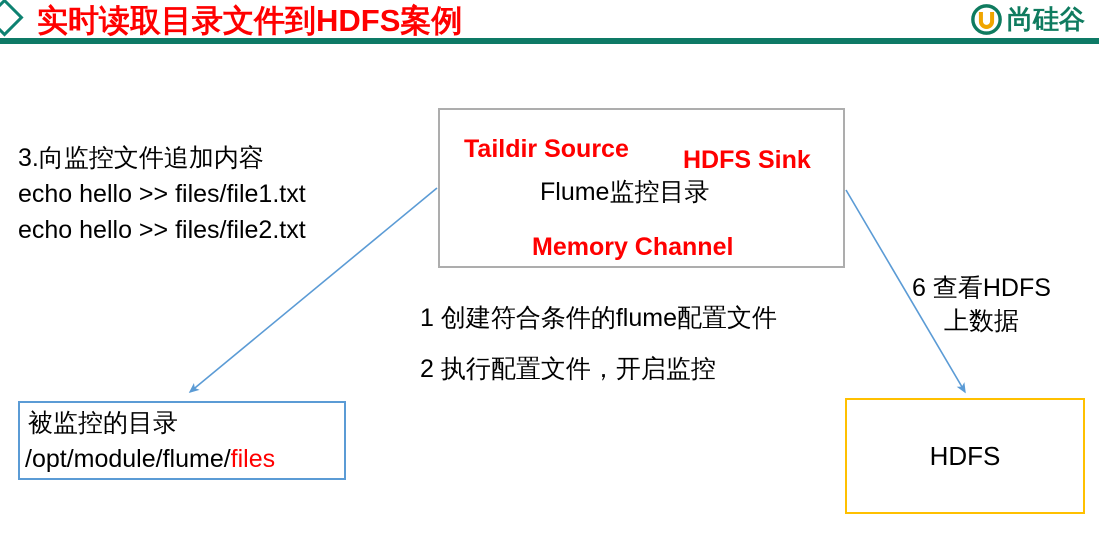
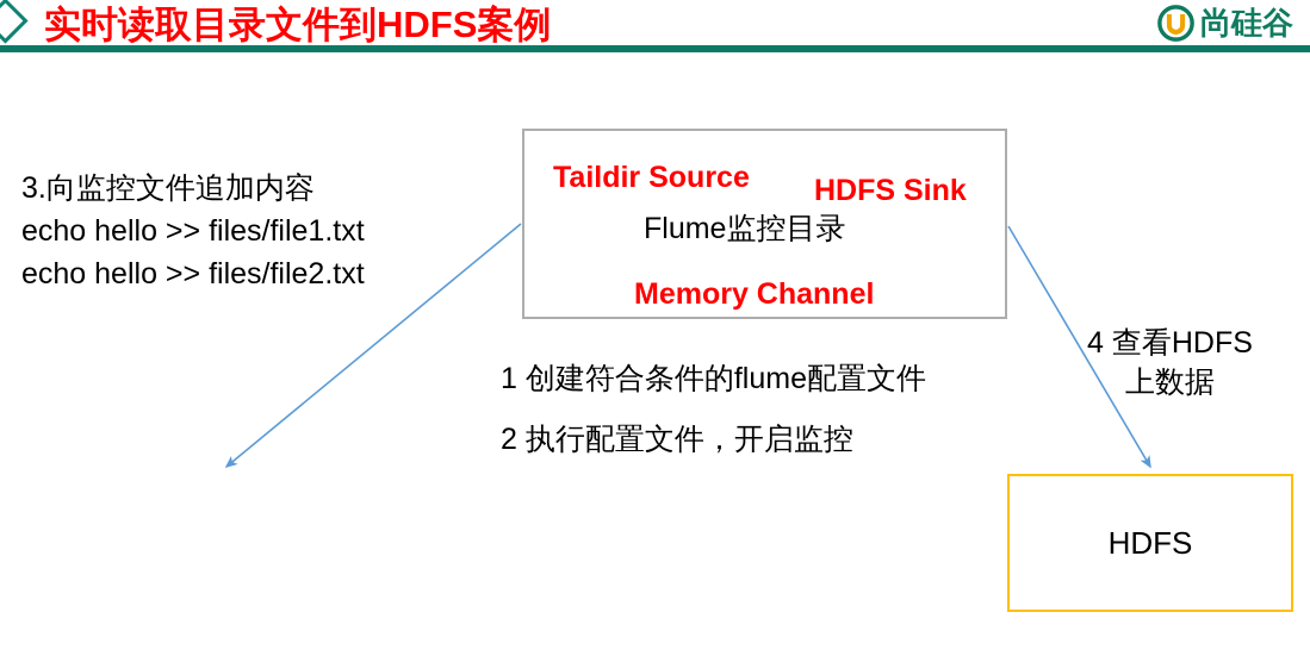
  实时读取目录文件到HDFS案例
  尚硅谷
  3.向监控文件追加内容
  echo hello >> files/file1.txt
  echo hello >> files/file2.txt
  Taildir Source
  HDFS Sink
  Flume监控目录
  Memory Channel
  1 创建符合条件的flume配置文件
  2 执行配置文件，开启监控
- 6 查看HDFS
+ 4 查看HDFS
  上数据
- 被监控的目录
- /opt/module/flume/files
  HDFS
